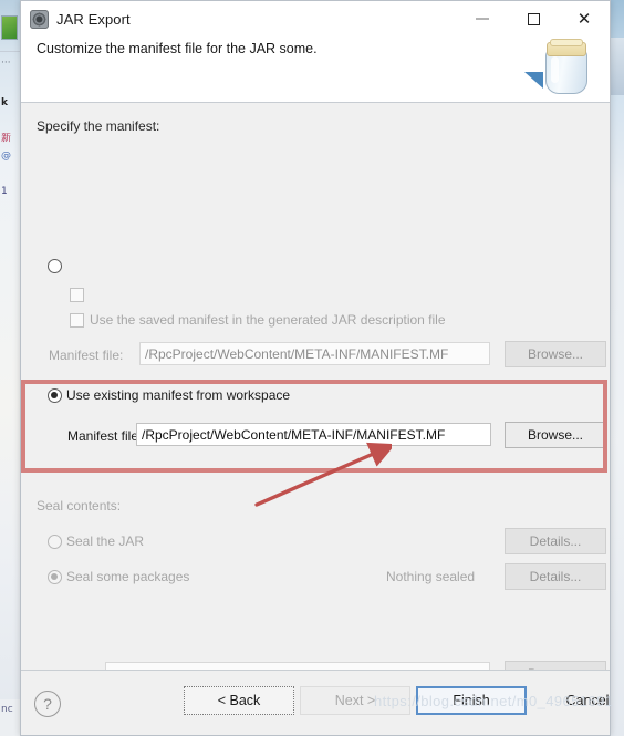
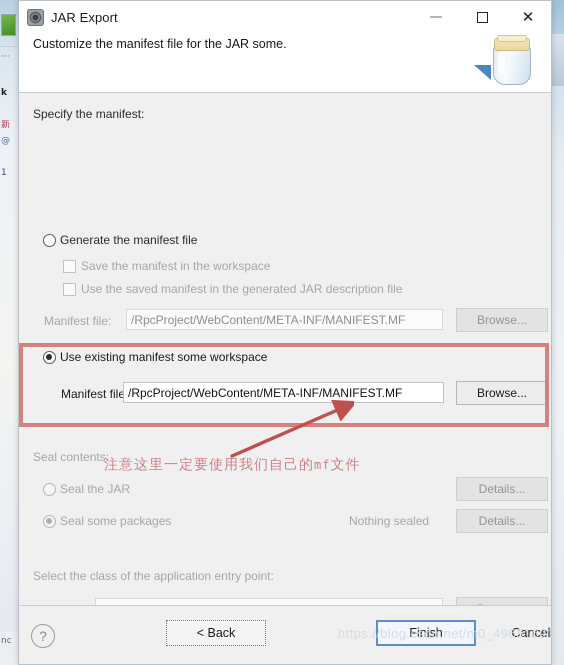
  ···
  k
  新
  @
  1
  nc
  JAR Export
  ✕
  Customize the manifest file for the JAR some.
  Specify the manifest:
+ Generate the manifest file
+ Save the manifest in the workspace
  Use the saved manifest in the generated JAR description file
  Manifest file:
  /RpcProject/WebContent/META-INF/MANIFEST.MF
  Browse...
- Use existing manifest from workspace
+ Use existing manifest some workspace
  Manifest file
  /RpcProject/WebContent/META-INF/MANIFEST.MF
  Browse...
  Seal contents:
  Seal the JAR
  Details...
  Seal some packages
  Nothing sealed
  Details...
+ Select the class of the application entry point:
+ 注意这里一定要使用我们自己的mf文件
  ?
  < Back
- Next >
  Finish
  Cancel
  https://blog.csdn.net/m0_49651691
